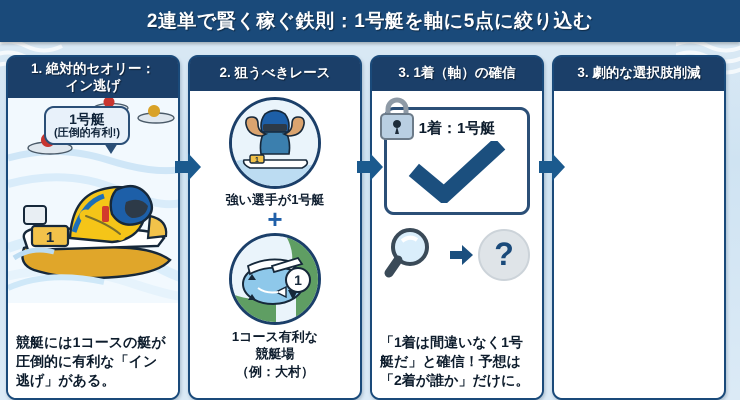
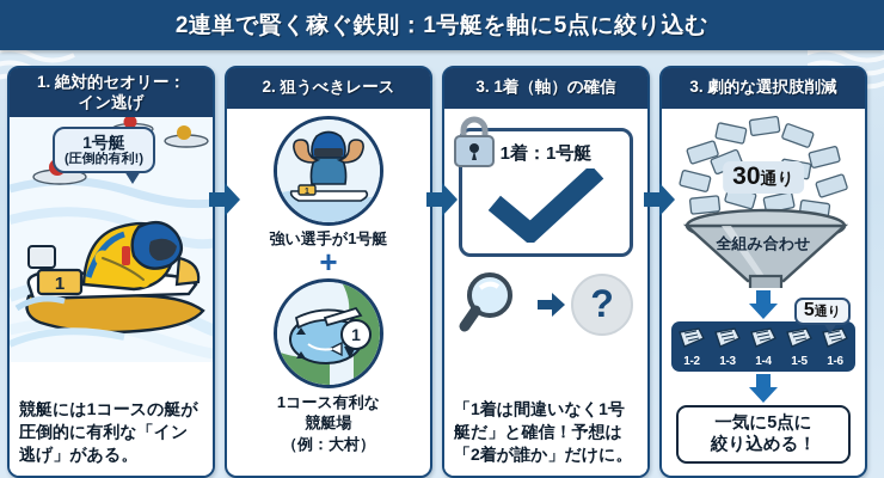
  2連単で賢く稼ぐ鉄則：1号艇を軸に5点に絞り込む
  1. 絶対的セオリー：
  イン逃げ
  1
  1号艇
  (圧倒的有利!)
  競艇には1コースの艇が圧倒的に有利な「イン逃げ」がある。
  2. 狙うべきレース
  強い選手が1号艇
  +
  1
  1コース有利な
  競艇場
  （例：大村）
  3. 1着（軸）の確信
  1着：1号艇
  ?
  「1着は間違いなく1号艇だ」と確信！予想は「2着が誰か」だけに。
  3. 劇的な選択肢削減
+ 30通り
+ 全組み合わせ
+ 5通り
+ 1-2
+ 1-3
+ 1-4
+ 1-5
+ 1-6
+ 一気に5点に
+ 絞り込める！
